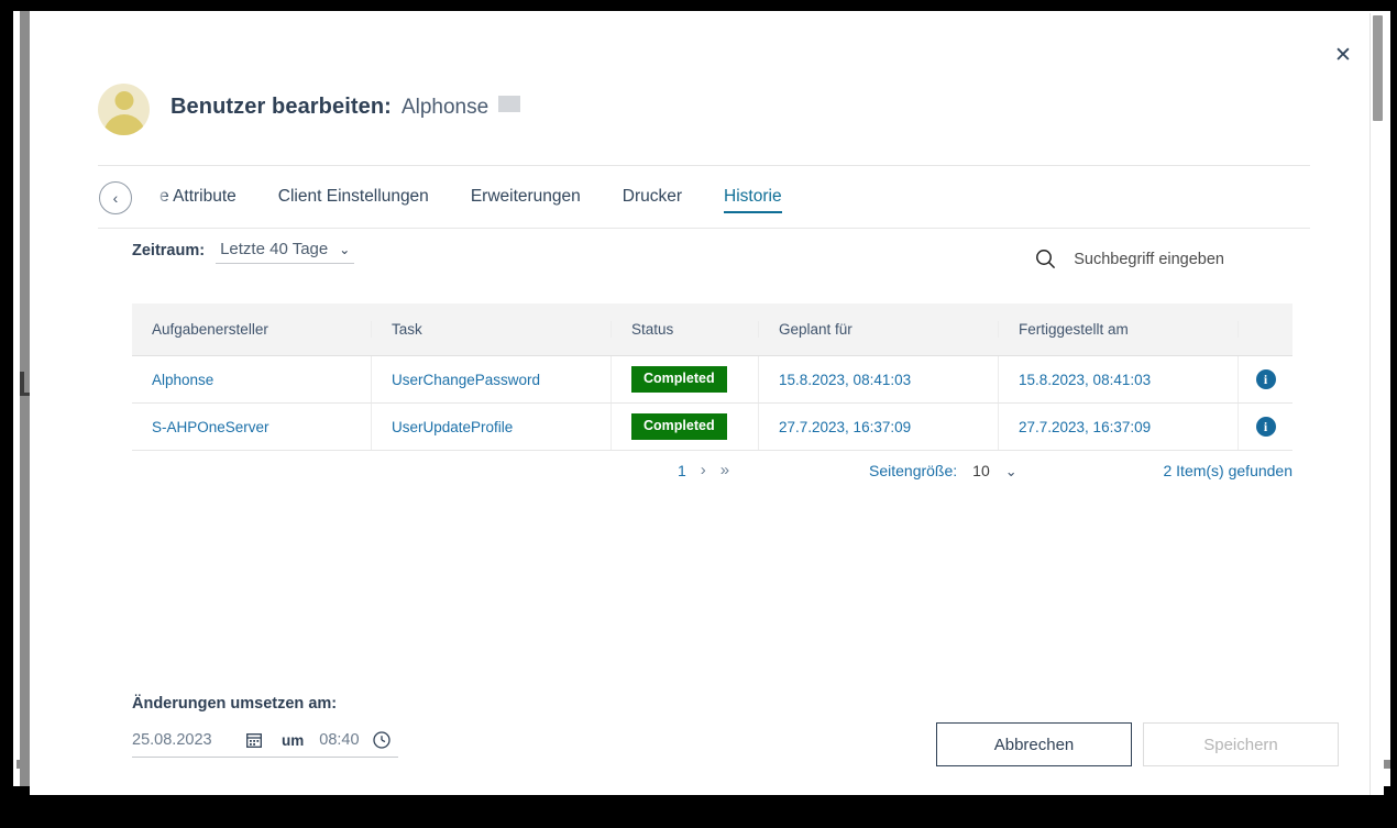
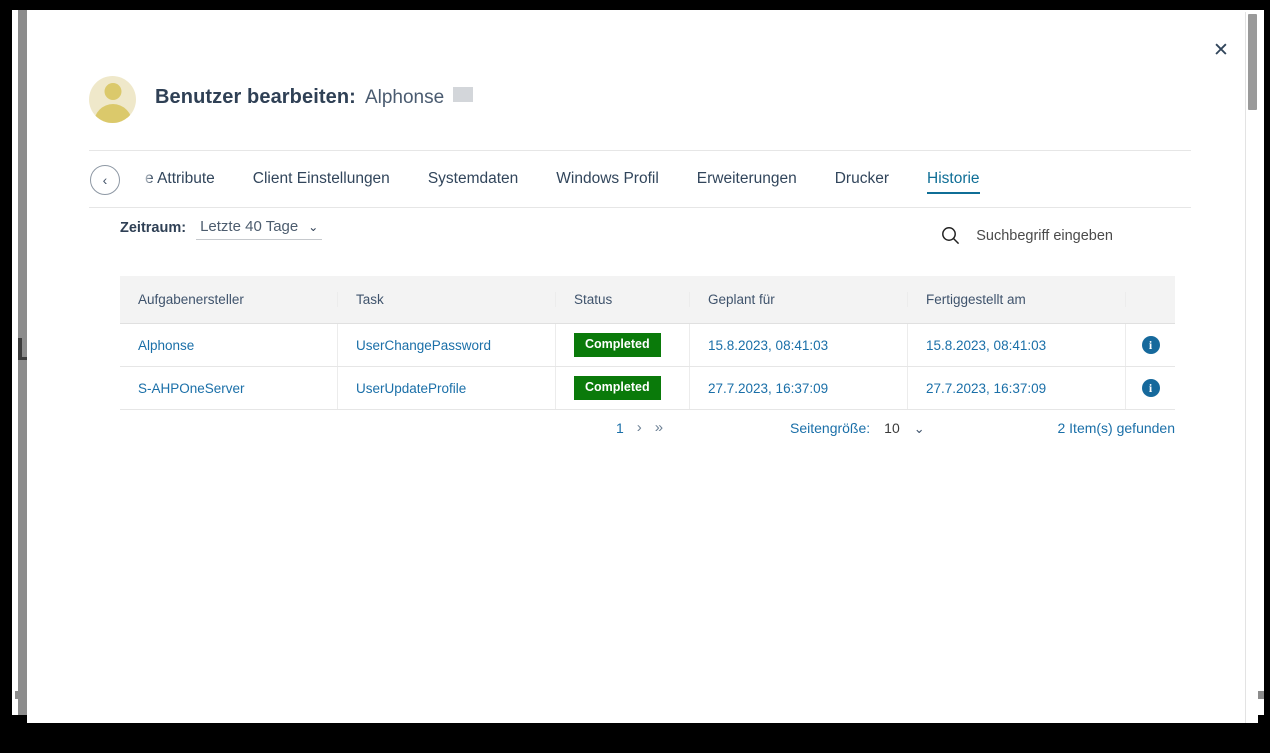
  ✕
  Benutzer bearbeiten:
  Alphonse
  ‹
  e Attribute
  Client Einstellungen
+ Systemdaten
+ Windows Profil
  Erweiterungen
  Drucker
  Historie
  Zeitraum:
  Letzte 40 Tage
  ⌄
  Suchbegriff eingeben
  Aufgabenersteller
  Task
  Status
  Geplant für
  Fertiggestellt am
  Alphonse
  UserChangePassword
  Completed
  15.8.2023, 08:41:03
  15.8.2023, 08:41:03
  i
  S-AHPOneServer
  UserUpdateProfile
  Completed
  27.7.2023, 16:37:09
  27.7.2023, 16:37:09
  i
  1
  ›
  »
  Seitengröße:
  10
  ⌄
  2 Item(s) gefunden
- Änderungen umsetzen am:
- 25.08.2023
- um
- 08:40
- Abbrechen
- Speichern
